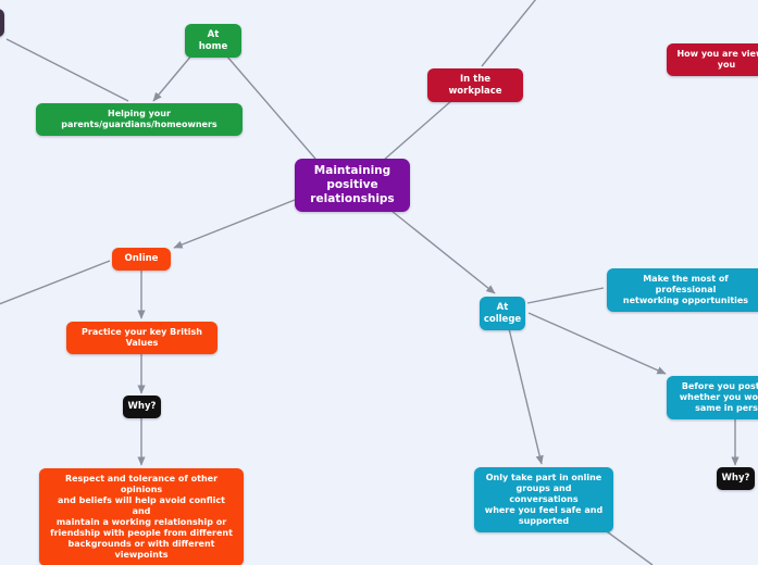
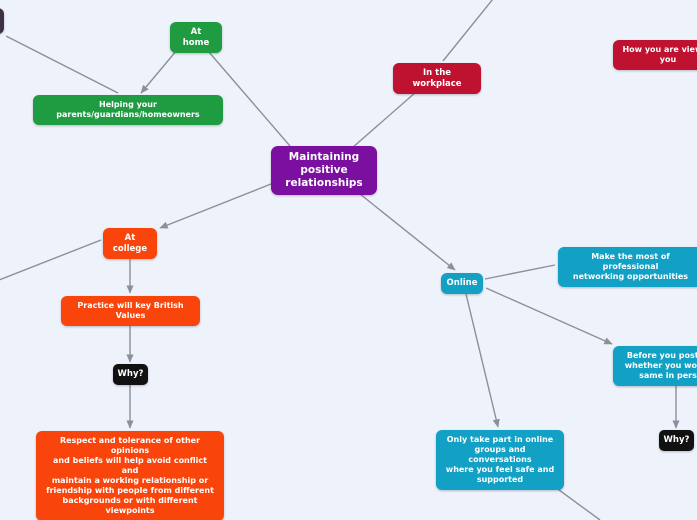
  Maintaining
  positive
  relationships
  At home
  Helping your
  parents/guardians/homeowners
  In the workplace
  How you are vie
  you
- Online
+ At college
- Practice your key British Values
+ Practice will key British Values
  Why?
  Respect and tolerance of other opinions
  and beliefs will help avoid conflict and
  maintain a working relationship or
  friendship with people from different
  backgrounds or with different viewpoints
- At college
+ Online
  Make the most of professional
  networking opportunities
  Before you pos
  whether you wo
  same in pers
  Why?
  Only take part in online
  groups and conversations
  where you feel safe and
  supported
